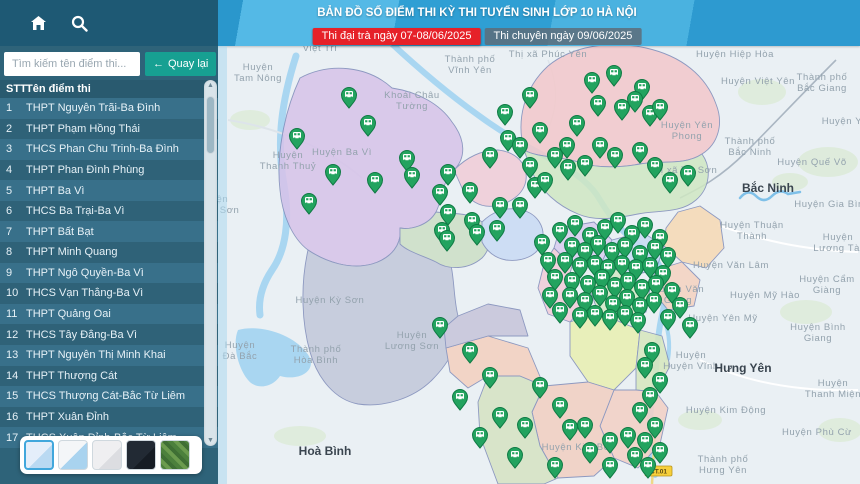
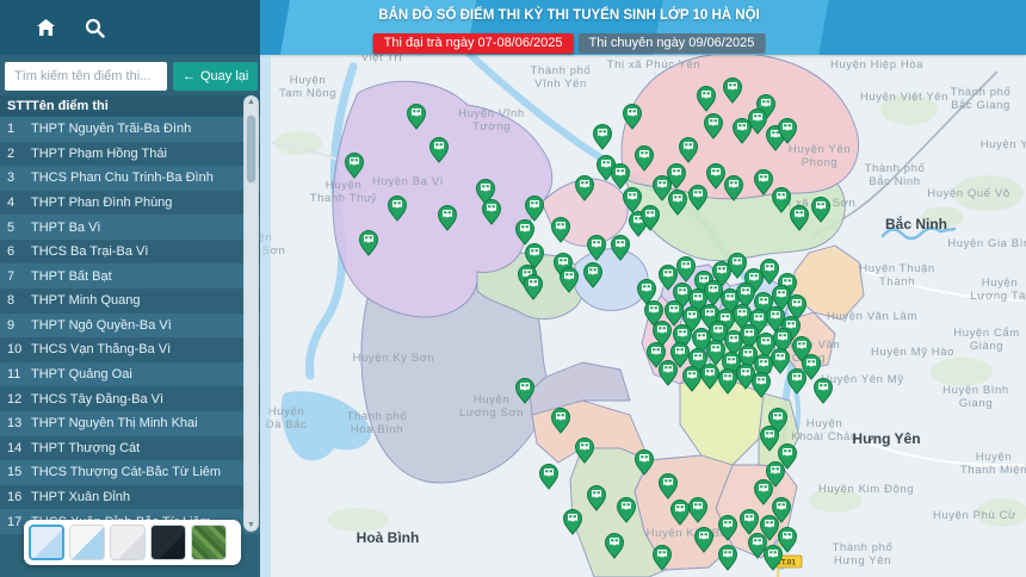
  Huyện
  Tam Nông
  Việt Trì
  Thành phố
  Vĩnh Yên
- Khoái Châu
+ Huyện Vĩnh
  Tường
  Huyện Ba Vì
  Huyện
  Thanh Thuỷ
  Huyện Kỳ Sơn
  Huyện
  Đà Bắc
  Thành phố
  Hòa Bình
  Huyện
  Lương Sơn
  Thị xã Phúc Yên
  Huyện Hiệp Hòa
  Huyện Việt Yên
  Thành phố
  Bắc Giang
  Huyện Yên
  Phong
  Thành phố
  Bắc Ninh
  Huyện Quế Võ
  Huyện Gia Bì
  Huyện Thuận
  Thành
  Huyện
  Lương Tà
  Huyện Văn Lâm
  Huyện Cẩm
  Giàng
  Huyện Mỹ Hào
  uyện Yên Mỹ
  Huyện Bình
  Giang
  Huyện
- Huyện Vĩnh
+ Khoái Châu
  Huyện
  Thanh Miện
  Huyện Kim Động
  Huyện Phù Cừ
  Thành phố
  Hưng Yên
  Bắc Ninh
  Hưng Yên
  Hoà Bình
  BẢN ĐỒ SỐ ĐIỂM THI KỲ THI TUYỂN SINH LỚP 10 HÀ NỘI
  Thi đại trà ngày 07-08/06/2025
  Thi chuyên ngày 09/06/2025
  Tìm kiếm tên điểm thi...
  ←
  Quay lại
  STT
  Tên điểm thi
  1
  THPT Nguyễn Trãi-Ba Đình
  2
  THPT Phạm Hồng Thái
  3
  THCS Phan Chu Trinh-Ba Đình
  4
  THPT Phan Đình Phùng
  5
  THPT Ba Vì
  6
  THCS Ba Trại-Ba Vì
  7
  THPT Bất Bạt
  8
  THPT Minh Quang
  9
  THPT Ngô Quyền-Ba Vì
  10
  THCS Vạn Thắng-Ba Vì
  11
  THPT Quảng Oai
  12
  THCS Tây Đằng-Ba Vì
  13
  THPT Nguyễn Thị Minh Khai
  14
  THPT Thượng Cát
  15
  THCS Thượng Cát-Bắc Từ Liêm
  16
  THPT Xuân Đỉnh
  17
